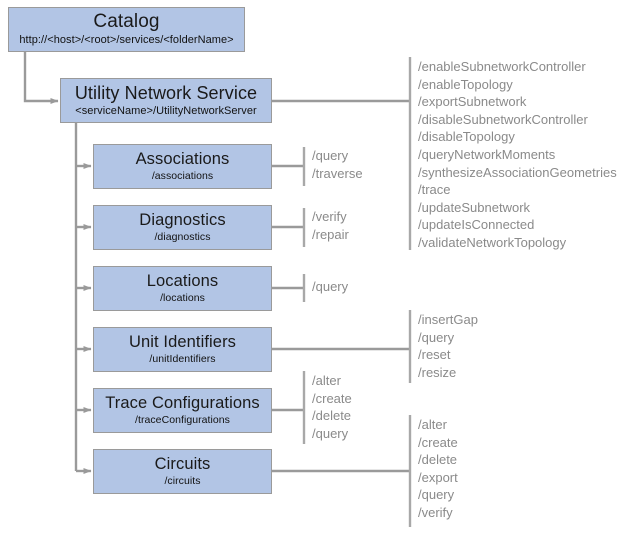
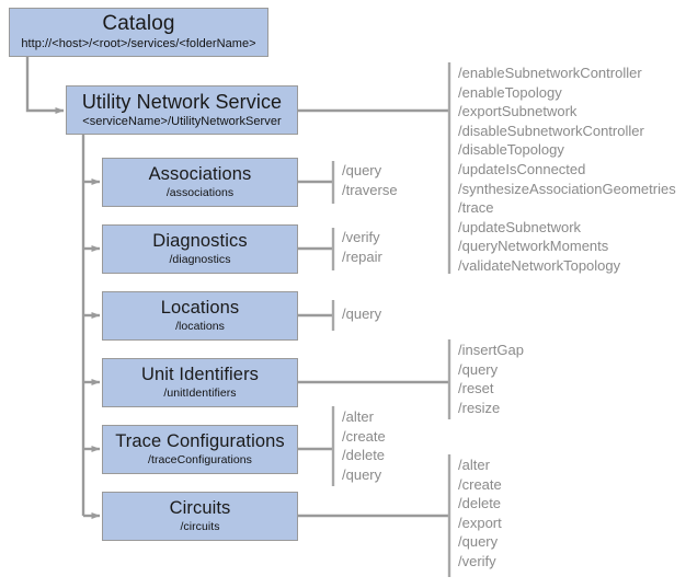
  Catalog
  http://<host>/<root>/services/<folderName>
  Utility Network Service
  <serviceName>/UtilityNetworkServer
  Associations
  /associations
  Diagnostics
  /diagnostics
  Locations
  /locations
  Unit Identifiers
  /unitIdentifiers
  Trace Configurations
  /traceConfigurations
  Circuits
  /circuits
  /enableSubnetworkController
  /enableTopology
  /exportSubnetwork
  /disableSubnetworkController
  /disableTopology
- /queryNetworkMoments
+ /updateIsConnected
  /synthesizeAssociationGeometries
  /trace
  /updateSubnetwork
- /updateIsConnected
+ /queryNetworkMoments
  /validateNetworkTopology
  /query
  /traverse
  /verify
  /repair
  /query
  /insertGap
  /query
  /reset
  /resize
  /alter
  /create
  /delete
  /query
  /alter
  /create
  /delete
  /export
  /query
  /verify
